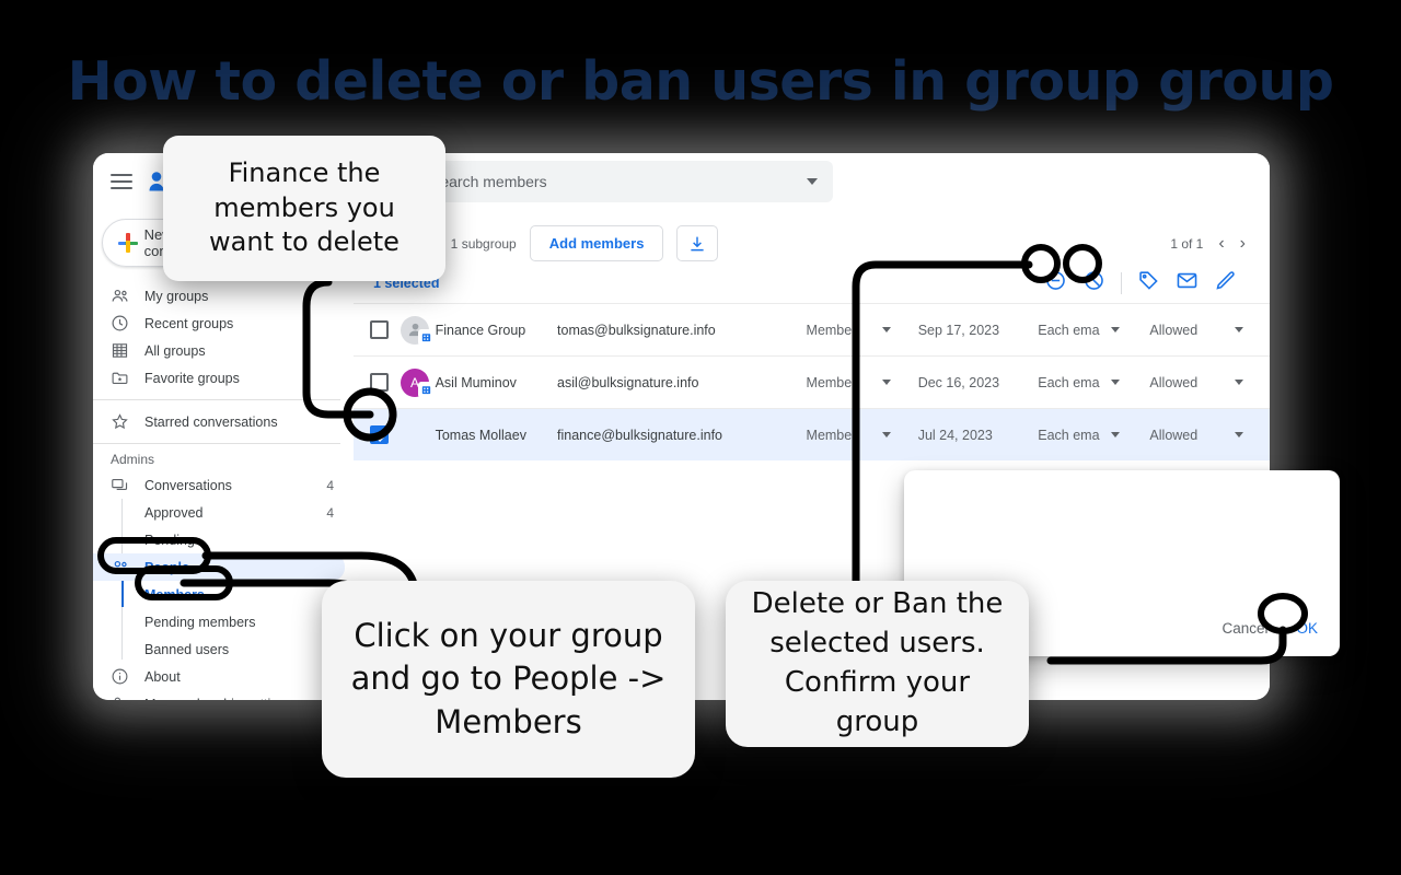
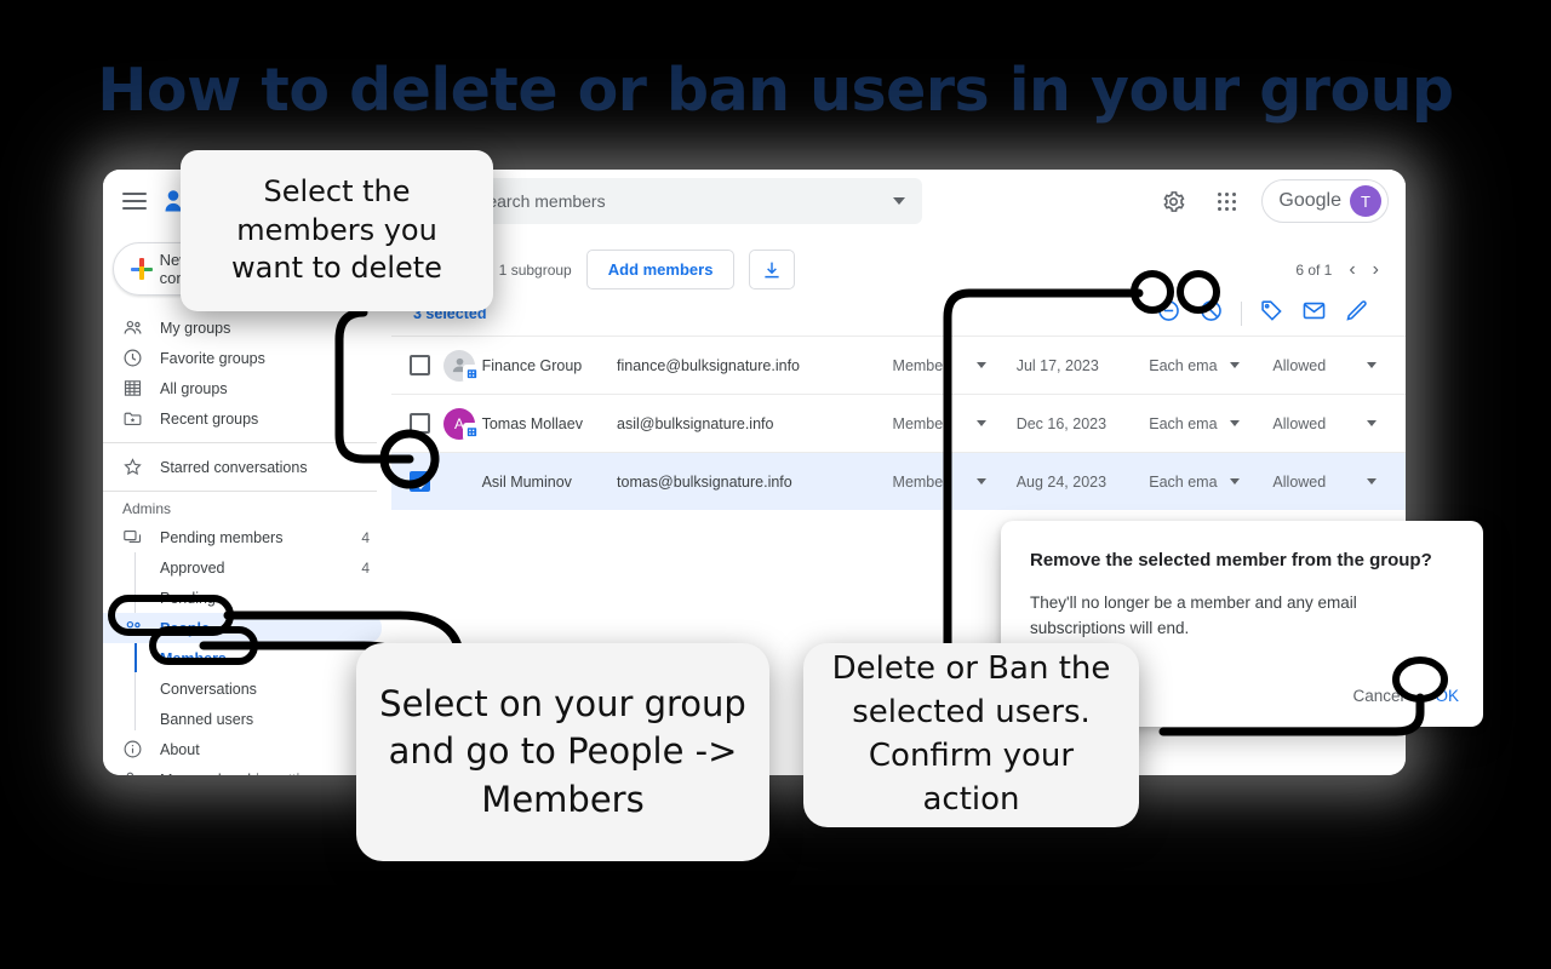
- How to delete or ban users in group group
+ How to delete or ban users in your group
  arch members
+ Google
+ T
  My groups
- Recent groups
+ Favorite groups
  All groups
- Favorite groups
+ Recent groups
  Starred conversations
  Admins
- Conversations
+ Pending members
  4
  Approved
  4
- Pending members
+ Conversations
  Banned users
  About
  Add members
- 1 of 1
+ 6 of 1
  ‹
  ›
- 1 selected
+ 3 selected
  Finance Group
- tomas@bulksignature.info
+ finance@bulksignature.info
  Membe
- Sep 17, 2023
+ Jul 17, 2023
  Each ema
  Allowed
  A
- Asil Muminov
+ Tomas Mollaev
  asil@bulksignature.info
  Membe
  Dec 16, 2023
  Each ema
  Allowed
- Tomas Mollaev
+ Asil Muminov
- finance@bulksignature.info
+ tomas@bulksignature.info
  Membe
- Jul 24, 2023
+ Aug 24, 2023
  Each ema
  Allowed
+ Remove the selected member from the group?
+ They'll no longer be a member and any email subscriptions will end.
  Cance
  OK
- Finance the members you want to delete
+ Select the members you want to delete
- Click on your group and go to People -> Members
+ Select on your group and go to People -> Members
- Delete or Ban the selected users. Confirm your group
+ Delete or Ban the selected users. Confirm your action
